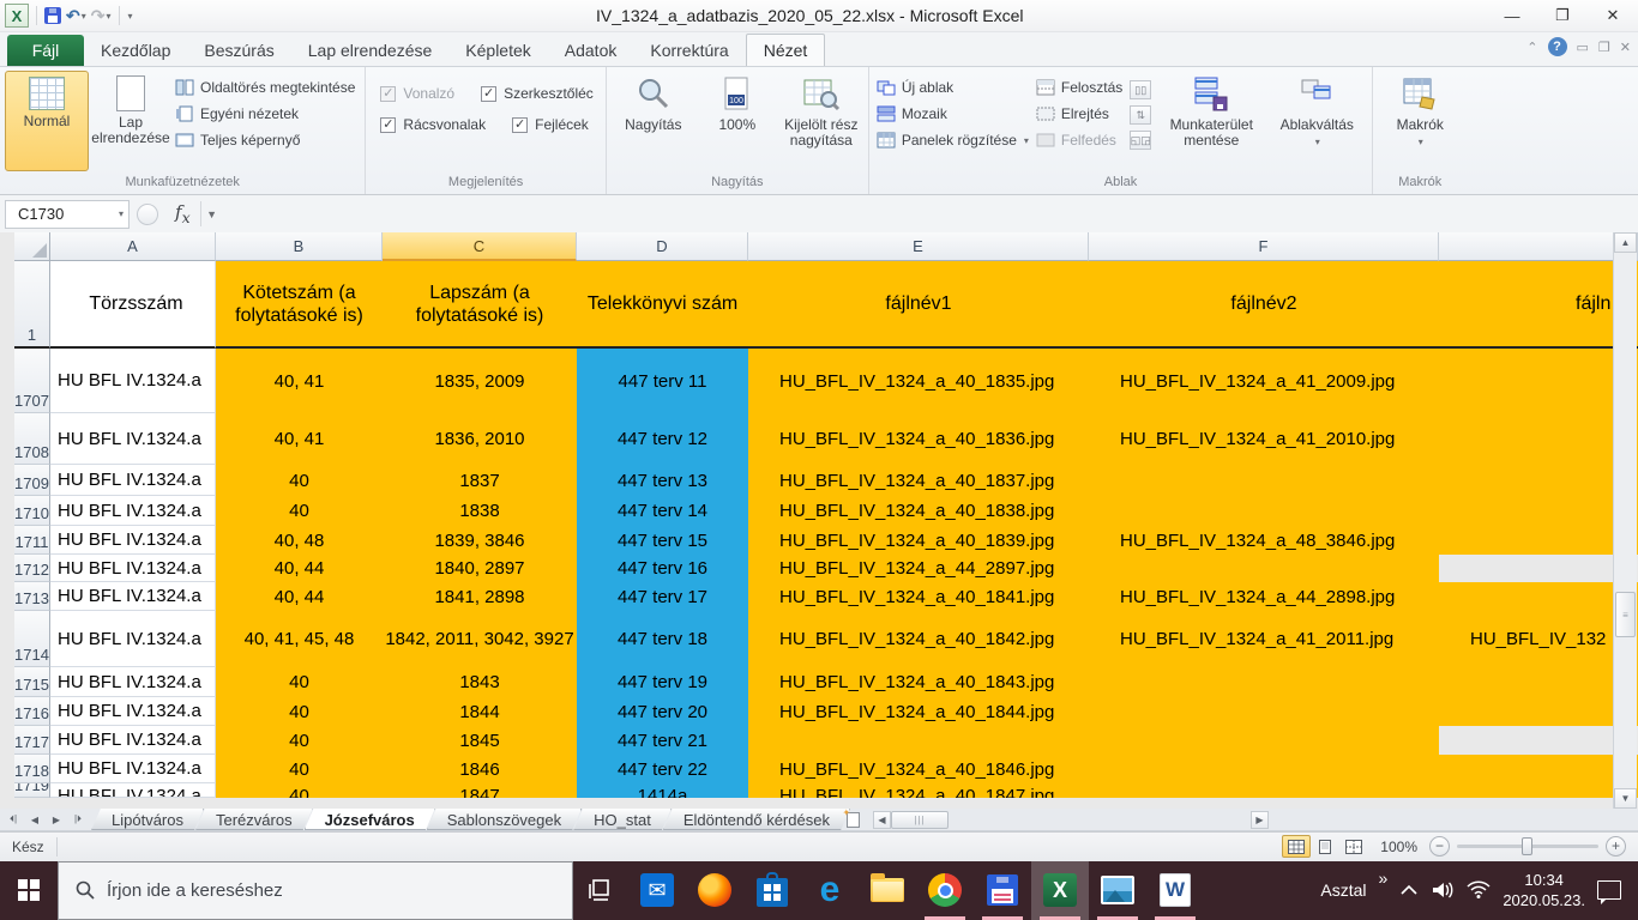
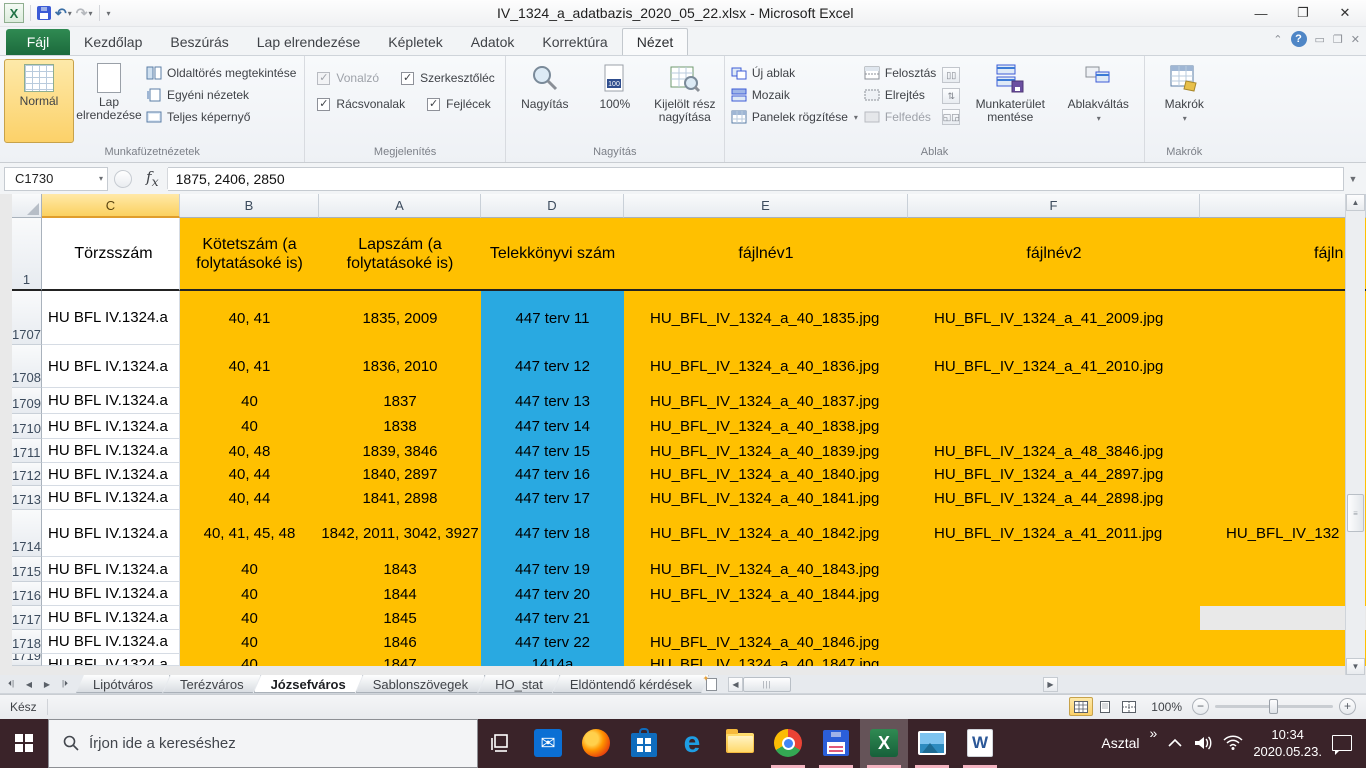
  X
  ↶
  ▾
  ↷
  ▾
  ▾
  IV_1324_a_adatbazis_2020_05_22.xlsx - Microsoft Excel
  —
  ❐
  ✕
  Fájl
  Kezdőlap
  Beszúrás
  Lap elrendezése
  Képletek
  Adatok
  Korrektúra
  Nézet
  ⌃
  ?
  ▭
  ❐
  ✕
  Normál
  Lap elrendezése
  Oldaltörés megtekintése
  Egyéni nézetek
  Teljes képernyő
  Munkafüzetnézetek
  ✓
  Vonalzó
  ✓
  Szerkesztőléc
  ✓
  Rácsvonalak
  ✓
  Fejlécek
  Megjelenítés
  Nagyítás
  100%
  Kijelölt rész nagyítása
  Nagyítás
  Új ablak
  Mozaik
  Panelek rögzítése
  ▾
  Felosztás
  Elrejtés
  Felfedés
  ▯▯
  ⇅
  ◱◲
  Munkaterület mentése
  Ablakváltás
  ▾
  Ablak
  Makrók
  ▾
  Makrók
  C1730
  ▾
  fx
+ 1875, 2406, 2850
  ▼
- A
+ C
  B
- C
+ A
  D
  E
  F
  1
  Törzsszám
  Kötetszám (a folytatásoké is)
  Lapszám (a folytatásoké is)
  Telekkönyvi szám
  fájlnév1
  fájlnév2
  fájln
  1707
  HU BFL IV.1324.a
  40, 41
  1835, 2009
  447 terv 11
  HU_BFL_IV_1324_a_40_1835.jpg
  HU_BFL_IV_1324_a_41_2009.jpg
  1708
  HU BFL IV.1324.a
  40, 41
  1836, 2010
  447 terv 12
  HU_BFL_IV_1324_a_40_1836.jpg
  HU_BFL_IV_1324_a_41_2010.jpg
  1709
  HU BFL IV.1324.a
  40
  1837
  447 terv 13
  HU_BFL_IV_1324_a_40_1837.jpg
  1710
  HU BFL IV.1324.a
  40
  1838
  447 terv 14
  HU_BFL_IV_1324_a_40_1838.jpg
  1711
  HU BFL IV.1324.a
  40, 48
  1839, 3846
  447 terv 15
  HU_BFL_IV_1324_a_40_1839.jpg
  HU_BFL_IV_1324_a_48_3846.jpg
  1712
  HU BFL IV.1324.a
  40, 44
  1840, 2897
  447 terv 16
+ HU_BFL_IV_1324_a_40_1840.jpg
  HU_BFL_IV_1324_a_44_2897.jpg
  1713
  HU BFL IV.1324.a
  40, 44
  1841, 2898
  447 terv 17
  HU_BFL_IV_1324_a_40_1841.jpg
  HU_BFL_IV_1324_a_44_2898.jpg
  1714
  HU BFL IV.1324.a
  40, 41, 45, 48
  1842, 2011, 3042, 3927
  447 terv 18
  HU_BFL_IV_1324_a_40_1842.jpg
  HU_BFL_IV_1324_a_41_2011.jpg
  HU_BFL_IV_132
  1715
  HU BFL IV.1324.a
  40
  1843
  447 terv 19
  HU_BFL_IV_1324_a_40_1843.jpg
  1716
  HU BFL IV.1324.a
  40
  1844
  447 terv 20
  HU_BFL_IV_1324_a_40_1844.jpg
  1717
  HU BFL IV.1324.a
  40
  1845
  447 terv 21
  1718
  HU BFL IV.1324.a
  40
  1846
  447 terv 22
  HU_BFL_IV_1324_a_40_1846.jpg
  1719
  HU BFL IV.1324.a
  40
  1847
  1414a
  HU_BFL_IV_1324_a_40_1847.jpg
  ▲
  ≡
  ▼
  ⏴|
  ◀
  ▶
  |⏵
  Lipótváros
  Terézváros
  Józsefváros
  Sablonszövegek
  HO_stat
  Eldöntendő kérdések
  ◀
  |||
  ▶
  Kész
  100%
  −
  +
  Írjon ide a kereséshez
  ✉
  e
  X
  W
  Asztal
  »
  10:34
  2020.05.23.
